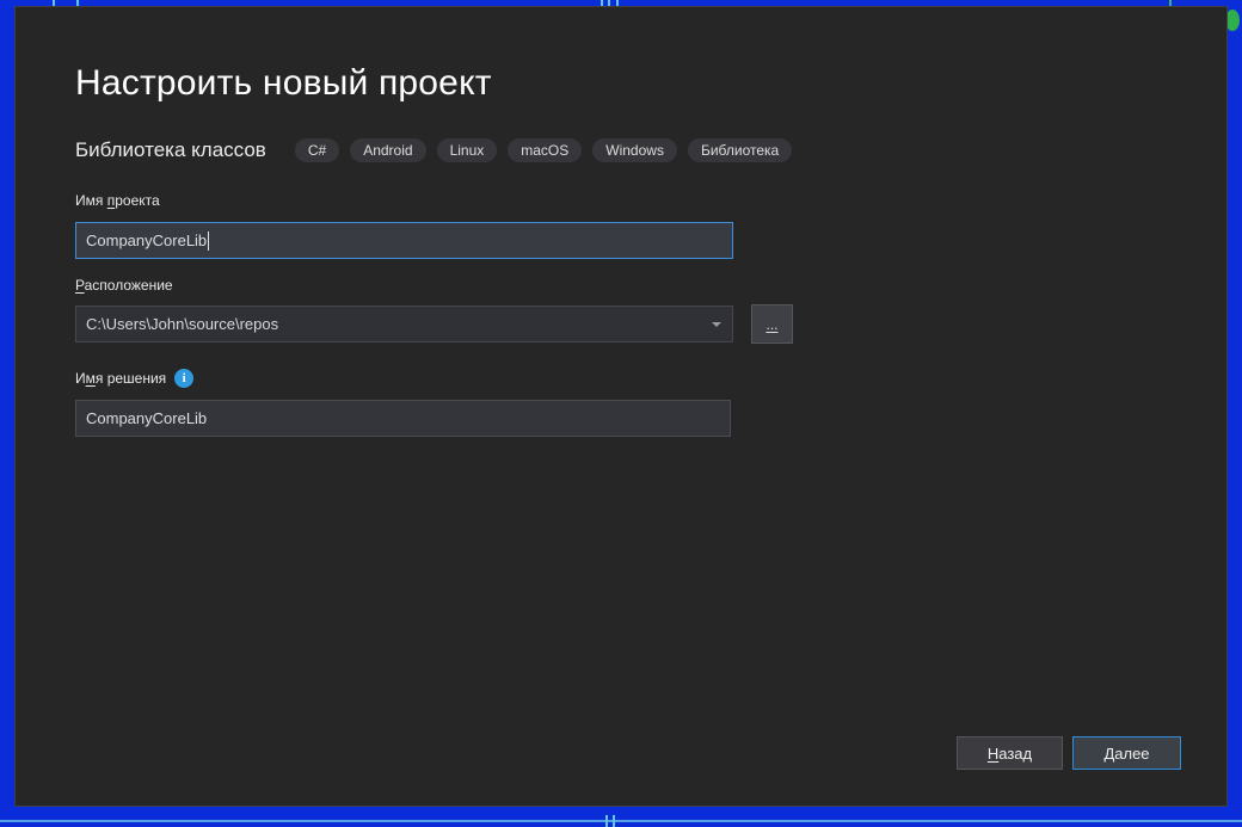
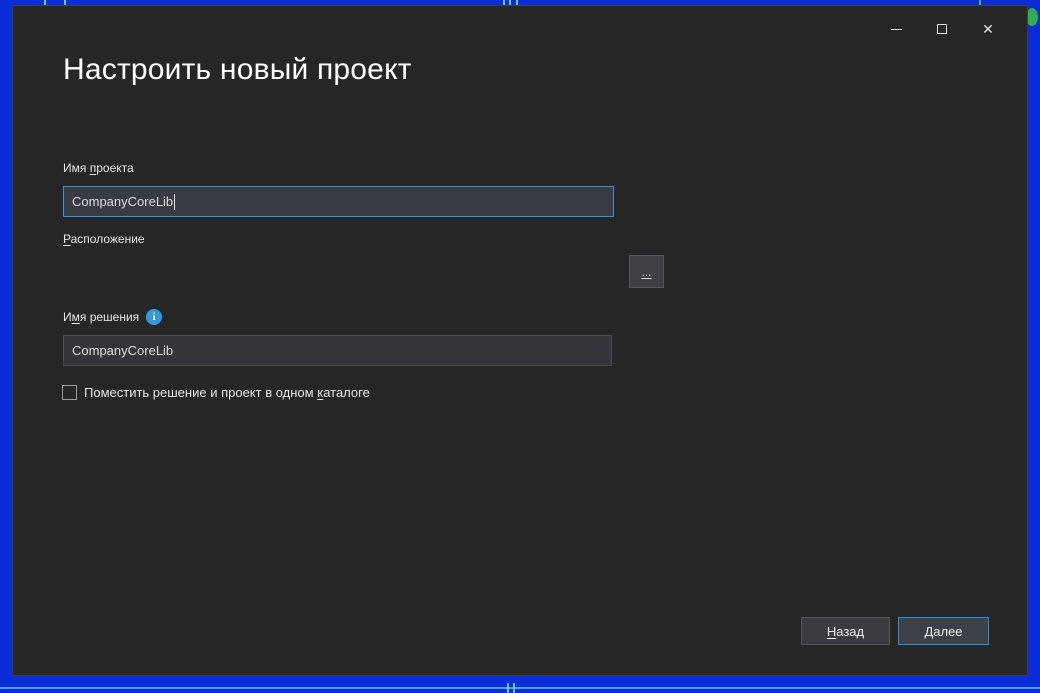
+ ✕
  Настроить новый проект
- Библиотека классов
- C#
- Android
- Linux
- macOS
- Windows
- Библиотека
  Имя проекта
  CompanyCoreLib
  Расположение
- C:\Users\John\source\repos
  ...
  Имя решения
  i
  CompanyCoreLib
+ Поместить решение и проект в одном каталоге
  Назад
  Далее
